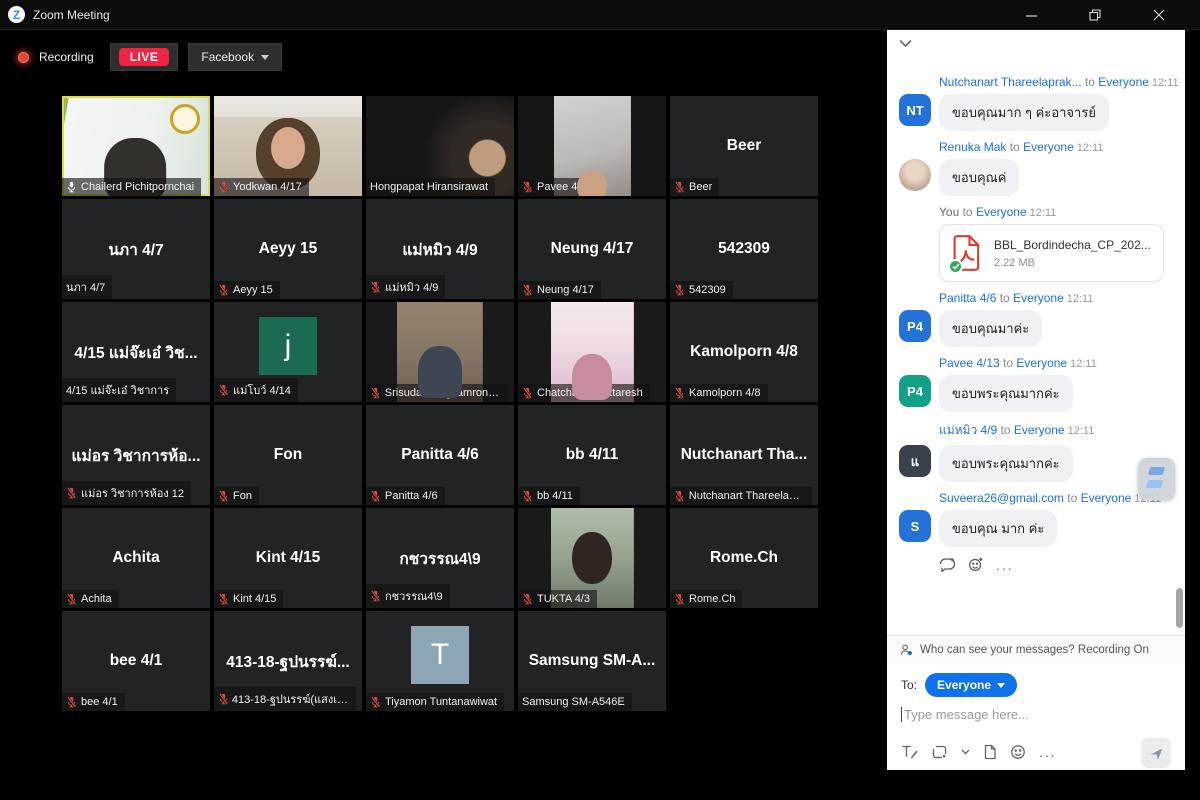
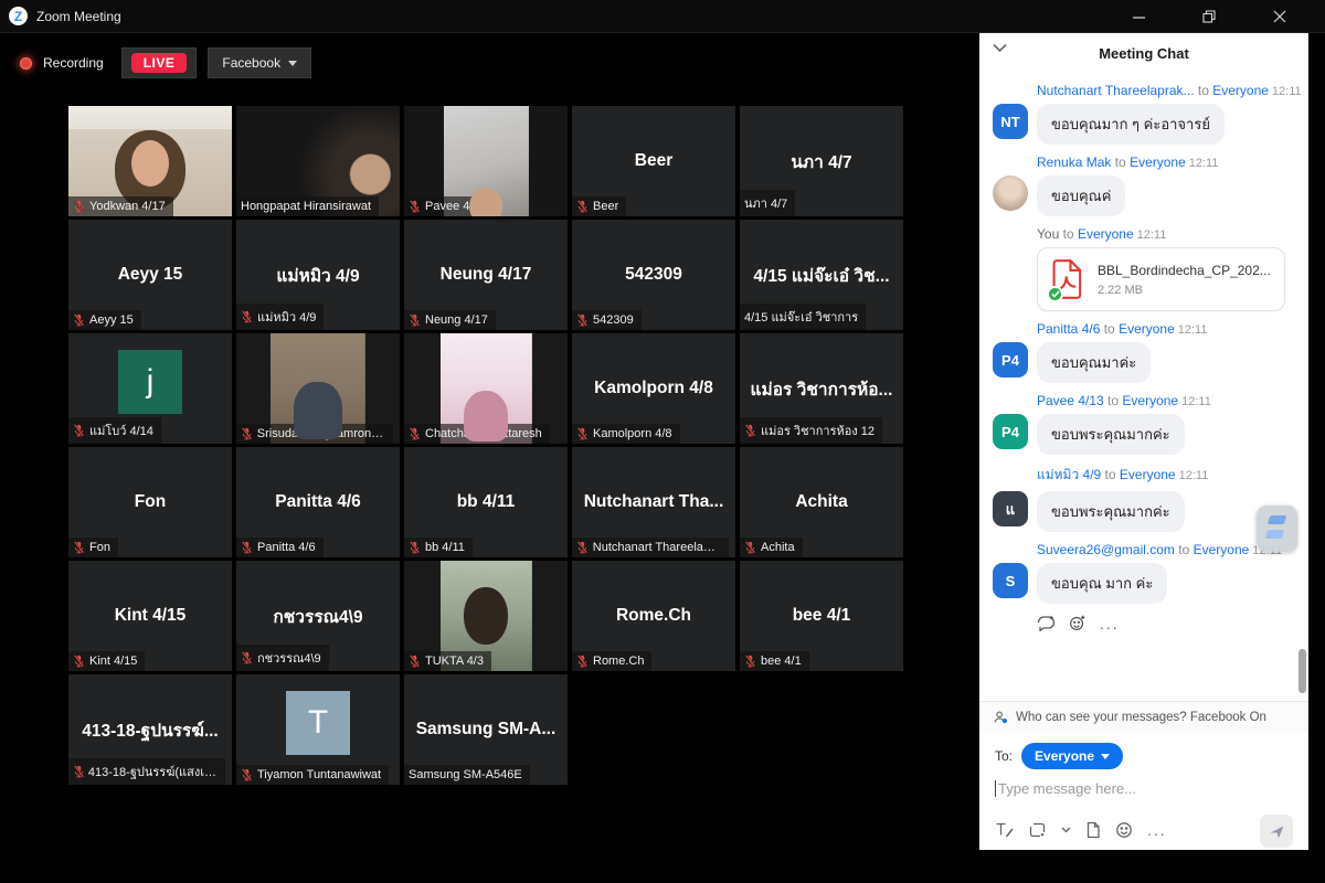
  Z
  Zoom Meeting
  Recording
  LIVE
  Facebook
- Chailerd Pichitpornchai
  Yodkwan 4/17
  Hongpapat Hiransirawat
  Beer
  Beer
  นภา 4/7
  นภา 4/7
  Aeyy 15
  Aeyy 15
  แม่หมิว 4/9
  แม่หมิว 4/9
  Neung 4/17
  Neung 4/17
  542309
  542309
  4/15 แม่จ๊ะเอ๋ วิช...
  4/15 แม่จ๊ะเอ๋ วิชาการ
  j
  แม่โบว์ 4/14
  Kamolporn 4/8
  Kamolporn 4/8
  แม่อร วิชาการห้อ...
  แม่อร วิชาการห้อง 12
  Fon
  Fon
  Panitta 4/6
  Panitta 4/6
  bb 4/11
  bb 4/11
  Nutchanart Tha...
  Nutchanart Thareelapr..
  Achita
  Achita
  Kint 4/15
  Kint 4/15
  กชวรรณ4\9
  กชวรรณ4\9
  TUKTA 4/3
  Rome.Ch
  Rome.Ch
  bee 4/1
  bee 4/1
  413-18-ฐปนรรฆ์...
  413-18-ฐปนรรฆ์(แสงเดือ
  T
  Tiyamon Tuntanawiwat
  Samsung SM-A...
  Samsung SM-A546E
+ Meeting Chat
  Nutchanart Thareelaprak... to Everyone 12:11
  NT
  ขอบคุณมาก ๆ ค่ะอาจารย์
  Renuka Mak to Everyone 12:11
  ขอบคุณค่
  You to Everyone 12:11
  BBL_Bordindecha_CP_202...
  2.22 MB
  Panitta 4/6 to Everyone 12:11
  P4
  ขอบคุณมาค่ะ
  Pavee 4/13 to Everyone 12:11
  P4
  ขอบพระคุณมากค่ะ
  แม่หมิว 4/9 to Everyone 12:11
  แ
  ขอบพระคุณมากค่ะ
  Suveera26@gmail.com to Everyone 1
  S
  ขอบคุณ มาก ค่ะ
  ...
- Who can see your messages? Recording On
+ Who can see your messages? Facebook On
  To:
  Everyone
  Type message here...
  ...
